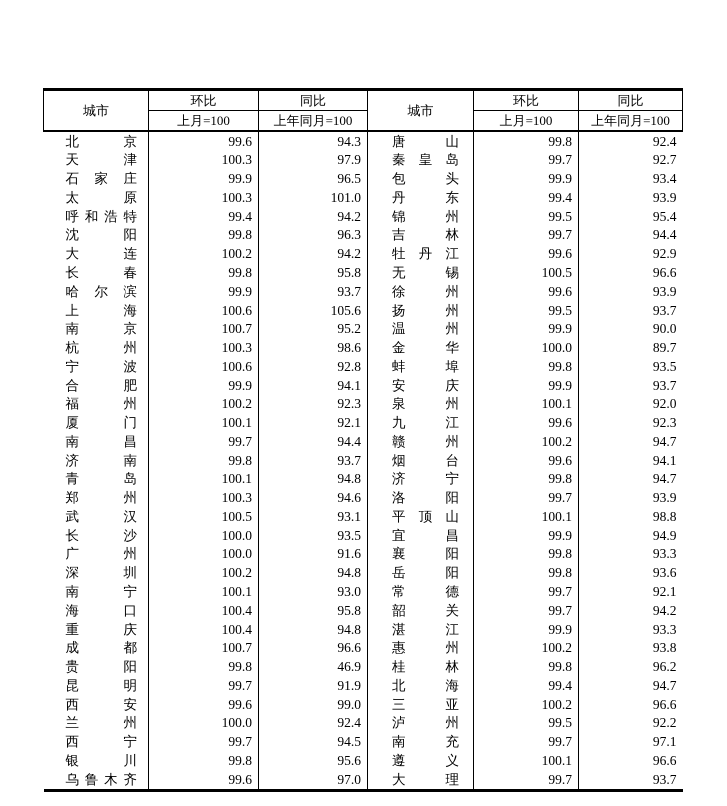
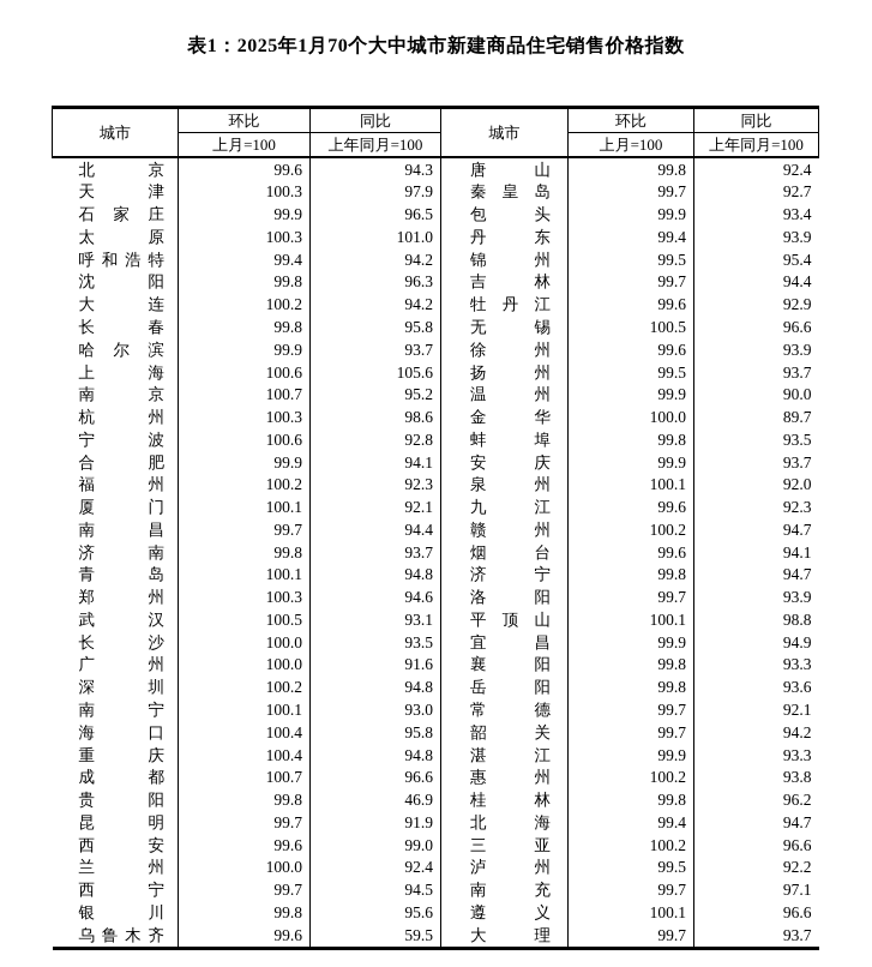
+ 表1：2025年1月70个大中城市新建商品住宅销售价格指数
  城市	环比	同比	城市	环比	同比
  上月=100	上年同月=100	上月=100	上年同月=100
  北京	99.6	94.3	唐山	99.8	92.4
  天津	100.3	97.9	秦皇岛	99.7	92.7
  石家庄	99.9	96.5	包头	99.9	93.4
  太原	100.3	101.0	丹东	99.4	93.9
  呼和浩特	99.4	94.2	锦州	99.5	95.4
  沈阳	99.8	96.3	吉林	99.7	94.4
  大连	100.2	94.2	牡丹江	99.6	92.9
  长春	99.8	95.8	无锡	100.5	96.6
  哈尔滨	99.9	93.7	徐州	99.6	93.9
  上海	100.6	105.6	扬州	99.5	93.7
  南京	100.7	95.2	温州	99.9	90.0
  杭州	100.3	98.6	金华	100.0	89.7
  宁波	100.6	92.8	蚌埠	99.8	93.5
  合肥	99.9	94.1	安庆	99.9	93.7
  福州	100.2	92.3	泉州	100.1	92.0
  厦门	100.1	92.1	九江	99.6	92.3
  南昌	99.7	94.4	赣州	100.2	94.7
  济南	99.8	93.7	烟台	99.6	94.1
  青岛	100.1	94.8	济宁	99.8	94.7
  郑州	100.3	94.6	洛阳	99.7	93.9
  武汉	100.5	93.1	平顶山	100.1	98.8
  长沙	100.0	93.5	宜昌	99.9	94.9
  广州	100.0	91.6	襄阳	99.8	93.3
  深圳	100.2	94.8	岳阳	99.8	93.6
  南宁	100.1	93.0	常德	99.7	92.1
  海口	100.4	95.8	韶关	99.7	94.2
  重庆	100.4	94.8	湛江	99.9	93.3
  成都	100.7	96.6	惠州	100.2	93.8
  贵阳	99.8	46.9	桂林	99.8	96.2
  昆明	99.7	91.9	北海	99.4	94.7
  西安	99.6	99.0	三亚	100.2	96.6
  兰州	100.0	92.4	泸州	99.5	92.2
  西宁	99.7	94.5	南充	99.7	97.1
  银川	99.8	95.6	遵义	100.1	96.6
- 乌鲁木齐	99.6	97.0	大理	99.7	93.7
+ 乌鲁木齐	99.6	59.5	大理	99.7	93.7
